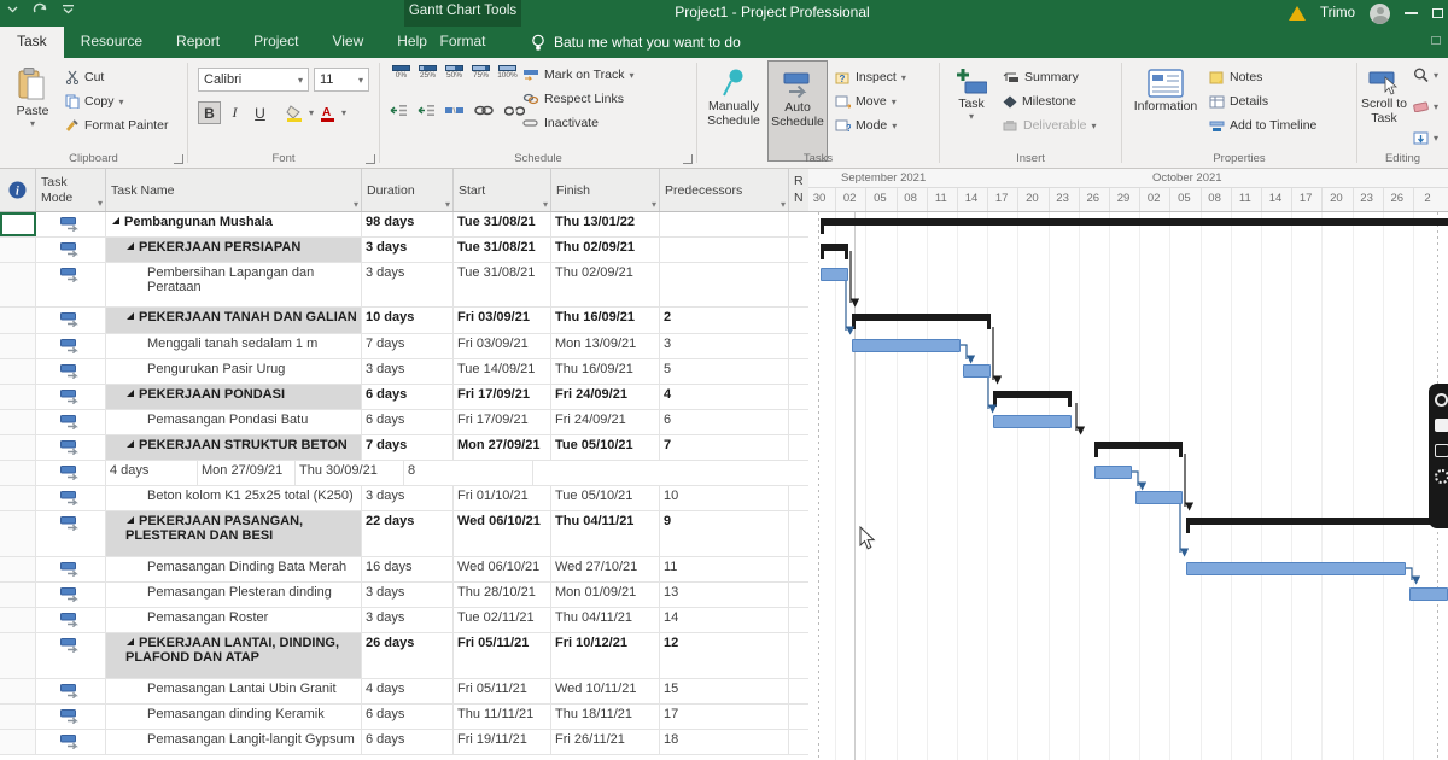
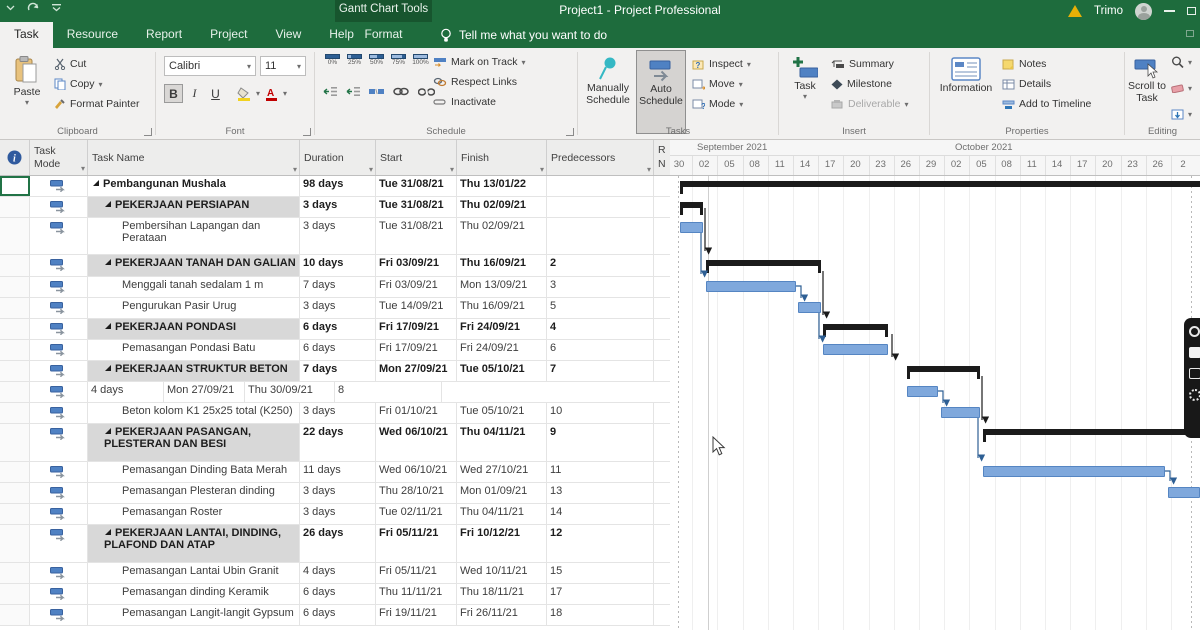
  Gantt Chart Tools
  Project1 - Project Professional
  Trimo
  Task
  Resource
  Report
  Project
  View
  Help
  Format
- Batu me what you want to do
+ Tell me what you want to do
  Paste
  ▾
  Cut
  Copy
  ▾
  Format Painter
  Clipboard
  Calibri
  ▾
  11
  ▾
  B
  I
  U
  ▾
  A
  ▾
  Font
  Mark on Track
  ▾
  Respect Links
  Inactivate
  Schedule
  Manually Schedule
  Auto Schedule
  ?
  Inspect
  ▾
  Move
  ▾
  ?
  Mode
  ▾
  Tasks
  Task
  ▾
  Summary
  Milestone
  Deliverable
  ▾
  Insert
  Information
  Notes
  Details
  Add to Timeline
  Properties
  Scroll to Task
  ▾
  ▾
  ▾
  Editing
  i
  Task Mode
  ▾
  Task Name
  ▾
  Duration
  ▾
  Start
  ▾
  Finish
  ▾
  Predecessors
  ▾
  R
  N
  Pembangunan Mushala
  98 days
  Tue 31/08/21
  Thu 13/01/22
  PEKERJAAN PERSIAPAN
  3 days
  Tue 31/08/21
  Thu 02/09/21
  Pembersihan Lapangan dan Perataan
  3 days
  Tue 31/08/21
  Thu 02/09/21
  PEKERJAAN TANAH DAN GALIAN
  10 days
  Fri 03/09/21
  Thu 16/09/21
  2
  Menggali tanah sedalam 1 m
  7 days
  Fri 03/09/21
  Mon 13/09/21
  3
  Pengurukan Pasir Urug
  3 days
  Tue 14/09/21
  Thu 16/09/21
  5
  PEKERJAAN PONDASI
  6 days
  Fri 17/09/21
  Fri 24/09/21
  4
  Pemasangan Pondasi Batu
  6 days
  Fri 17/09/21
  Fri 24/09/21
  6
  PEKERJAAN STRUKTUR BETON
  7 days
  Mon 27/09/21
  Tue 05/10/21
  7
  4 days
  Mon 27/09/21
  Thu 30/09/21
  8
  Beton kolom K1 25x25 total (K250)
  3 days
  Fri 01/10/21
  Tue 05/10/21
  10
  PEKERJAAN PASANGAN, PLESTERAN DAN BESI
  22 days
  Wed 06/10/21
  Thu 04/11/21
  9
  Pemasangan Dinding Bata Merah
- 16 days
+ 11 days
  Wed 06/10/21
  Wed 27/10/21
  11
  Pemasangan Plesteran dinding
  3 days
  Thu 28/10/21
  Mon 01/09/21
  13
  Pemasangan Roster
  3 days
  Tue 02/11/21
  Thu 04/11/21
  14
  PEKERJAAN LANTAI, DINDING, PLAFOND DAN ATAP
  26 days
  Fri 05/11/21
  Fri 10/12/21
  12
  Pemasangan Lantai Ubin Granit
  4 days
  Fri 05/11/21
  Wed 10/11/21
  15
  Pemasangan dinding Keramik
  6 days
  Thu 11/11/21
  Thu 18/11/21
  17
  Pemasangan Langit-langit Gypsum
  6 days
  Fri 19/11/21
  Fri 26/11/21
  18
  September 2021
  October 2021
  30
  02
  05
  08
  11
  14
  17
  20
  23
  26
  29
  02
  05
  08
  11
  14
  17
  20
  23
  26
  2
